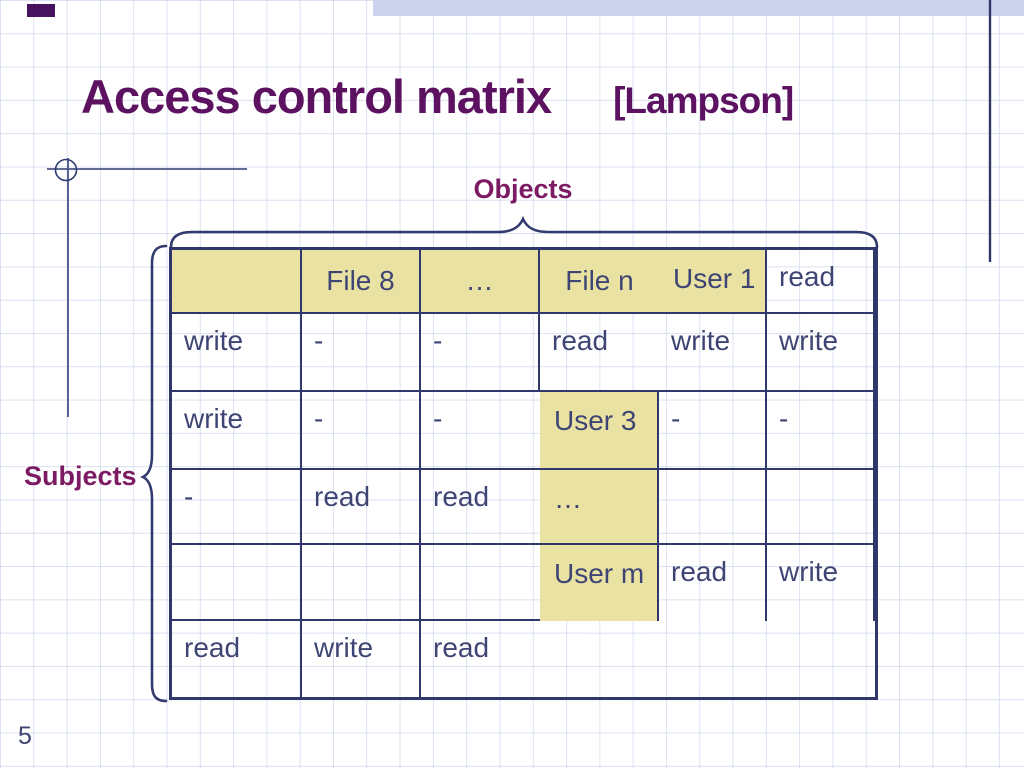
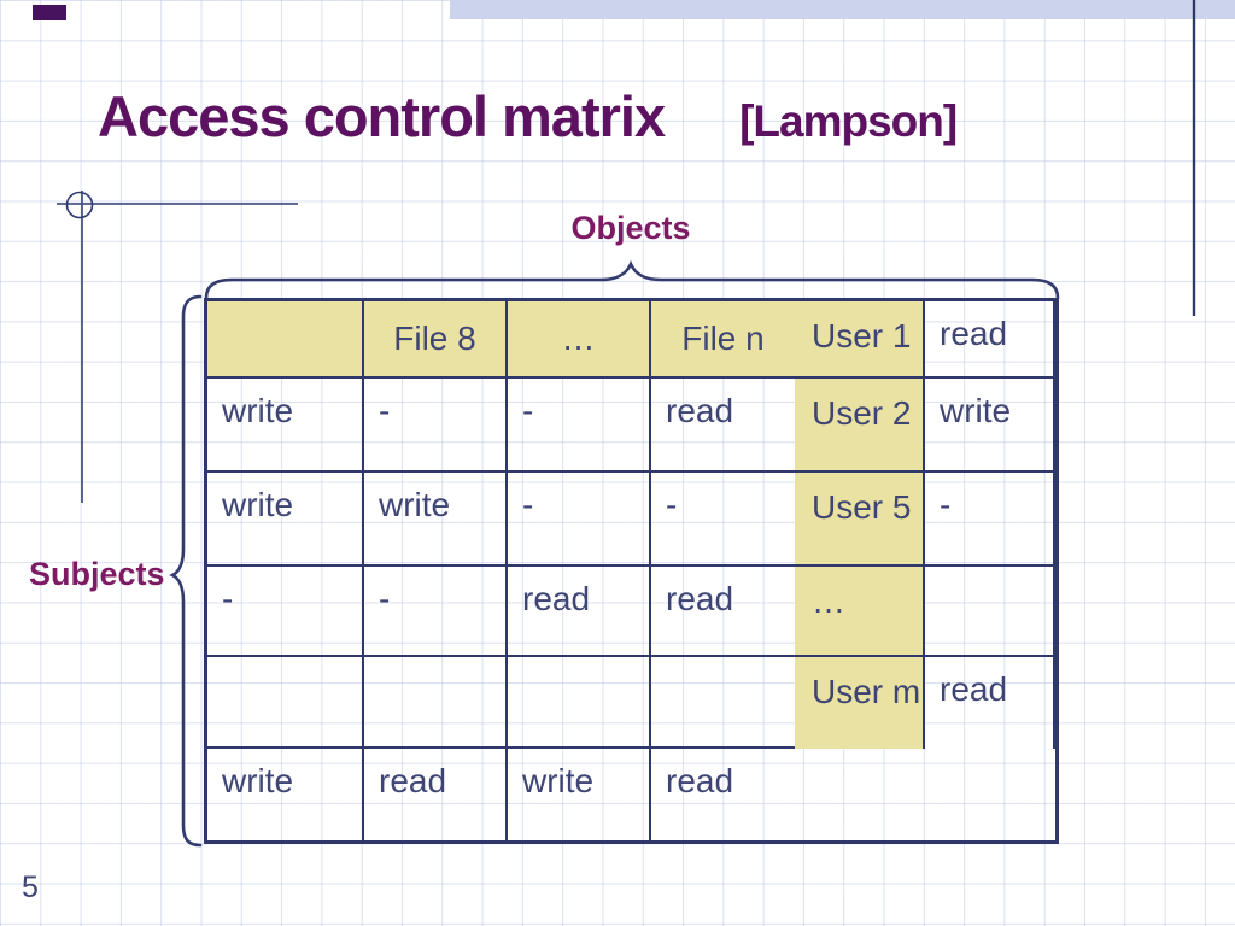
  Access control matrix
  [Lampson]
  Objects
  Subjects
  File 8
  …
  File n
  User 1
  read
  write
  -
  -
  read
+ User 2
  write
  write
  write
  -
  -
- User 3
+ User 5
  -
  -
  -
  read
  read
  …
  User m
  read
  write
  read
  write
  read
  5
